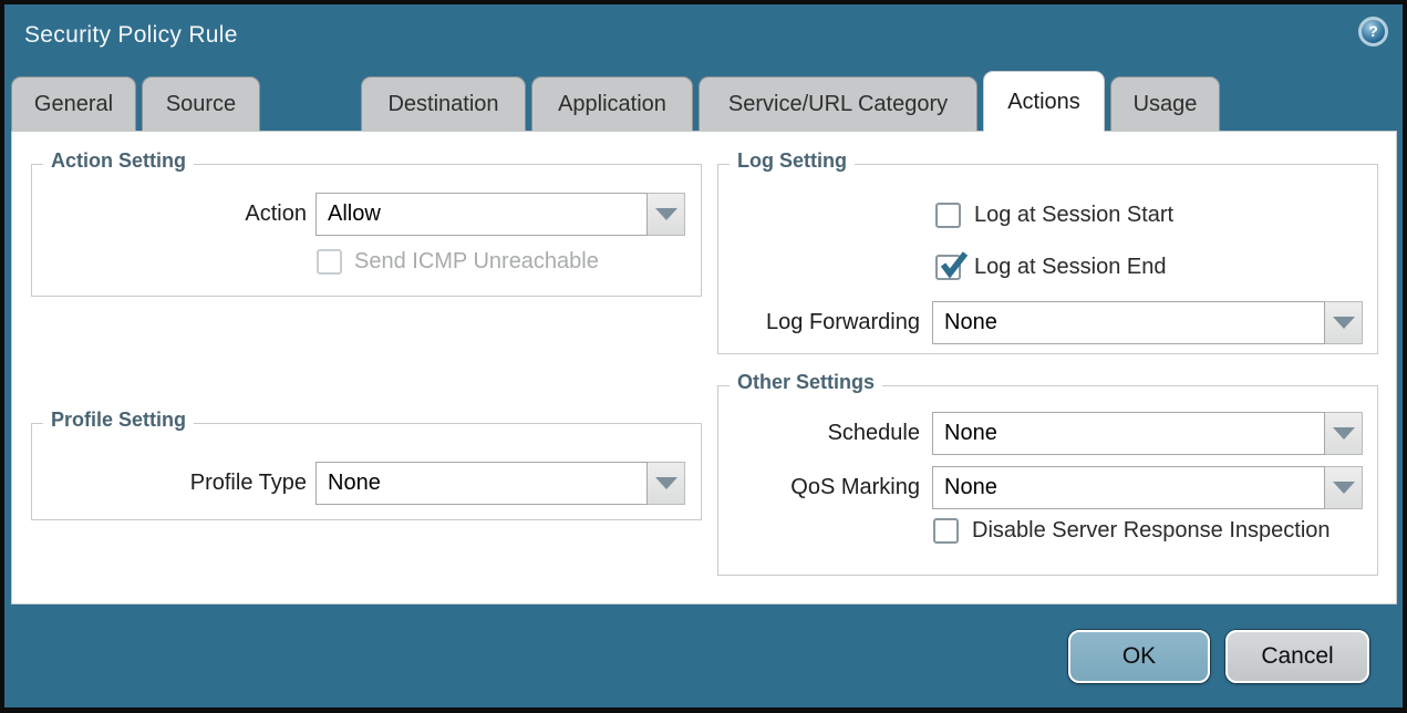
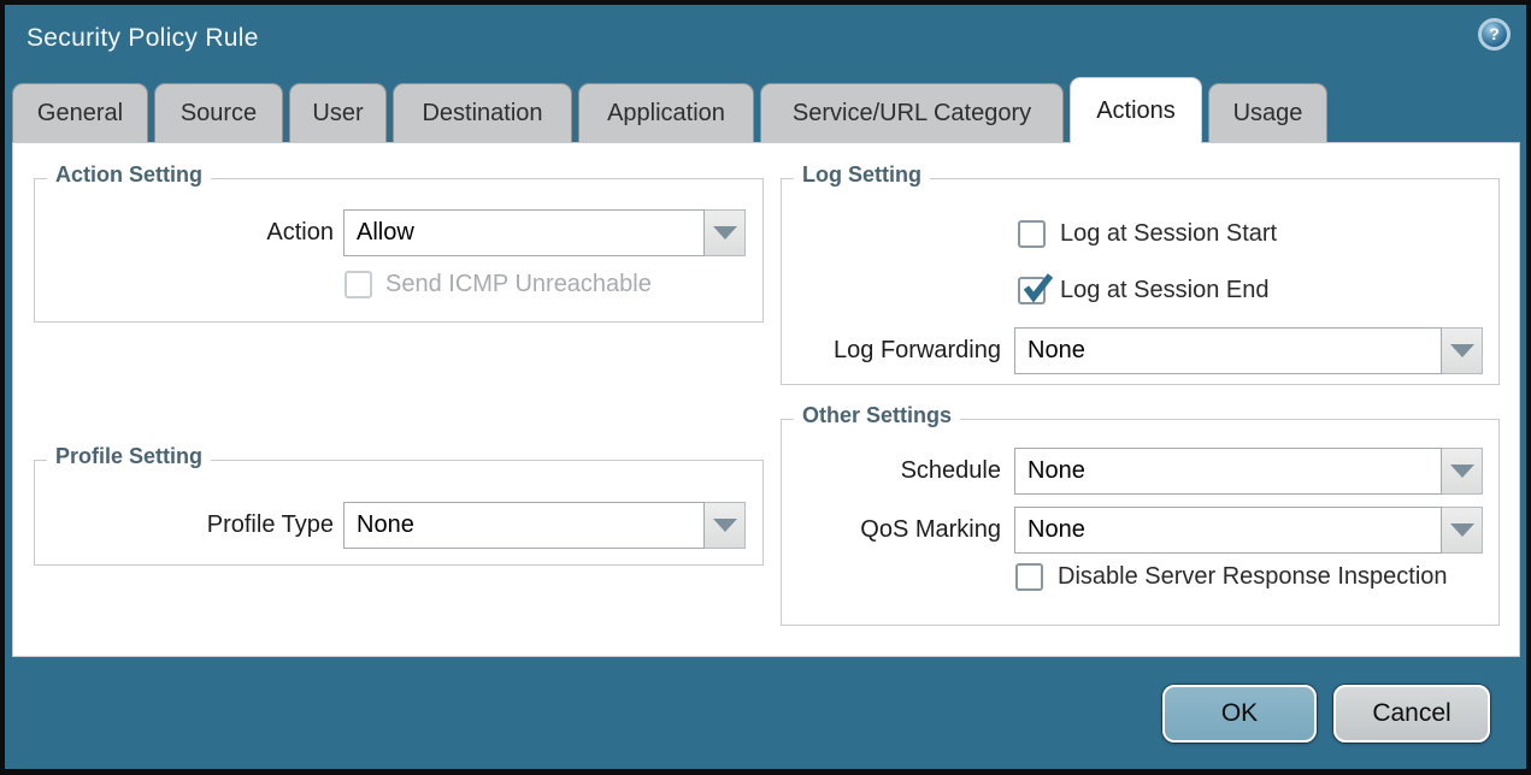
  Security Policy Rule
  ?
  General
  Source
+ User
  Destination
  Application
  Service/URL Category
  Actions
  Usage
  Action Setting
  Action
  Allow
  Send ICMP Unreachable
  Profile Setting
  Profile Type
  None
  Log Setting
  Log at Session Start
  Log at Session End
  Log Forwarding
  None
  Other Settings
  Schedule
  None
  QoS Marking
  None
  Disable Server Response Inspection
  OK
  Cancel
